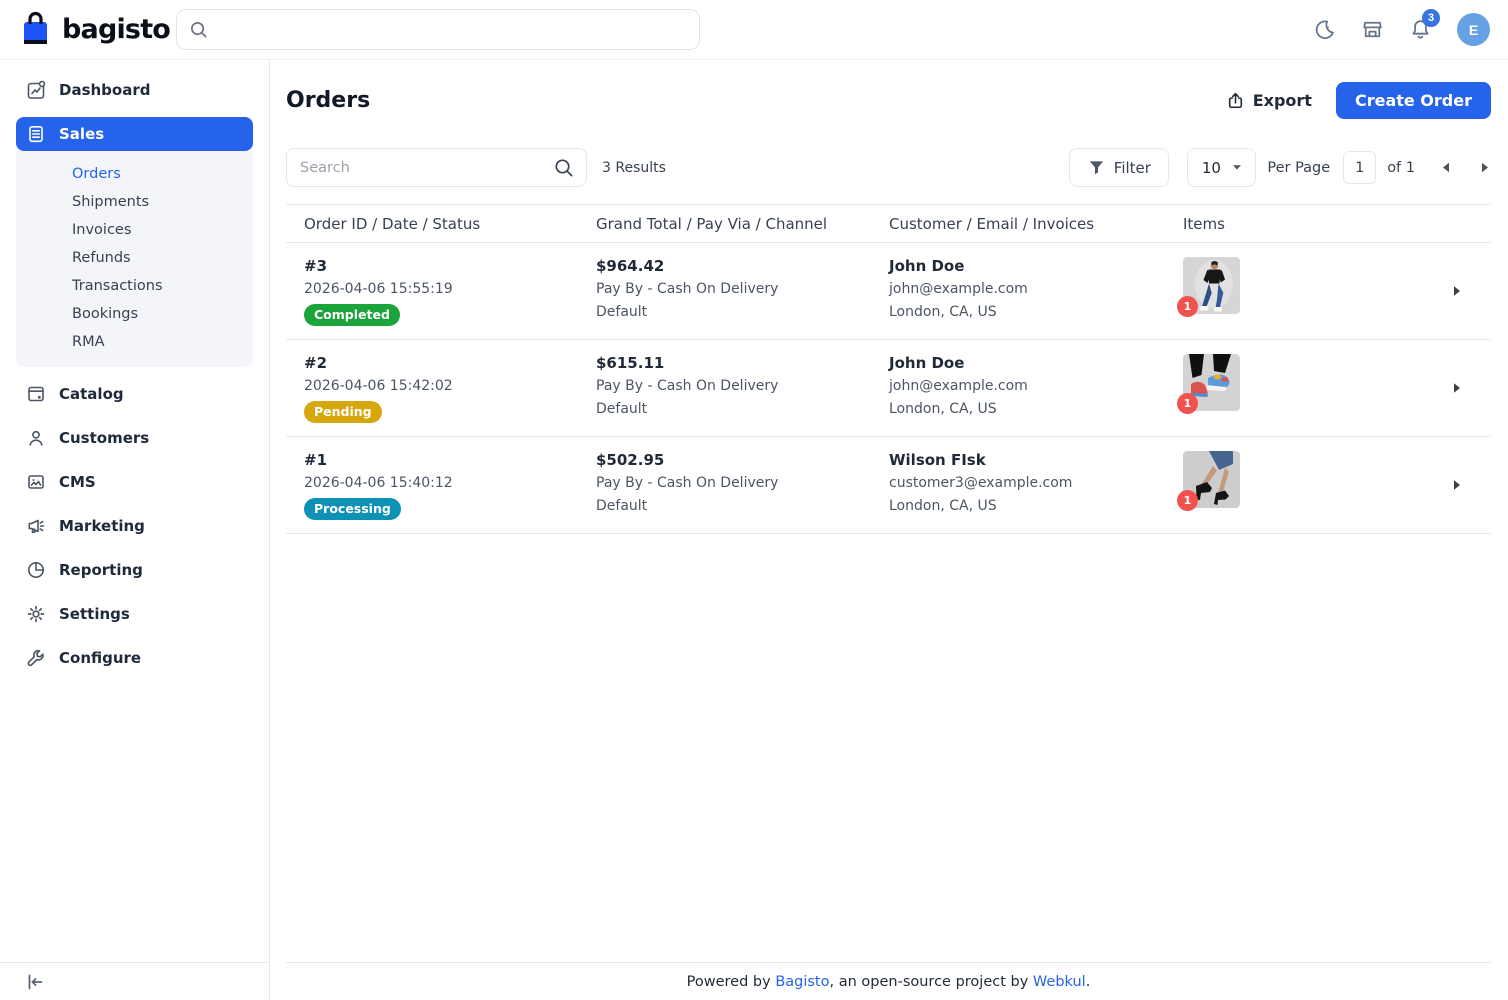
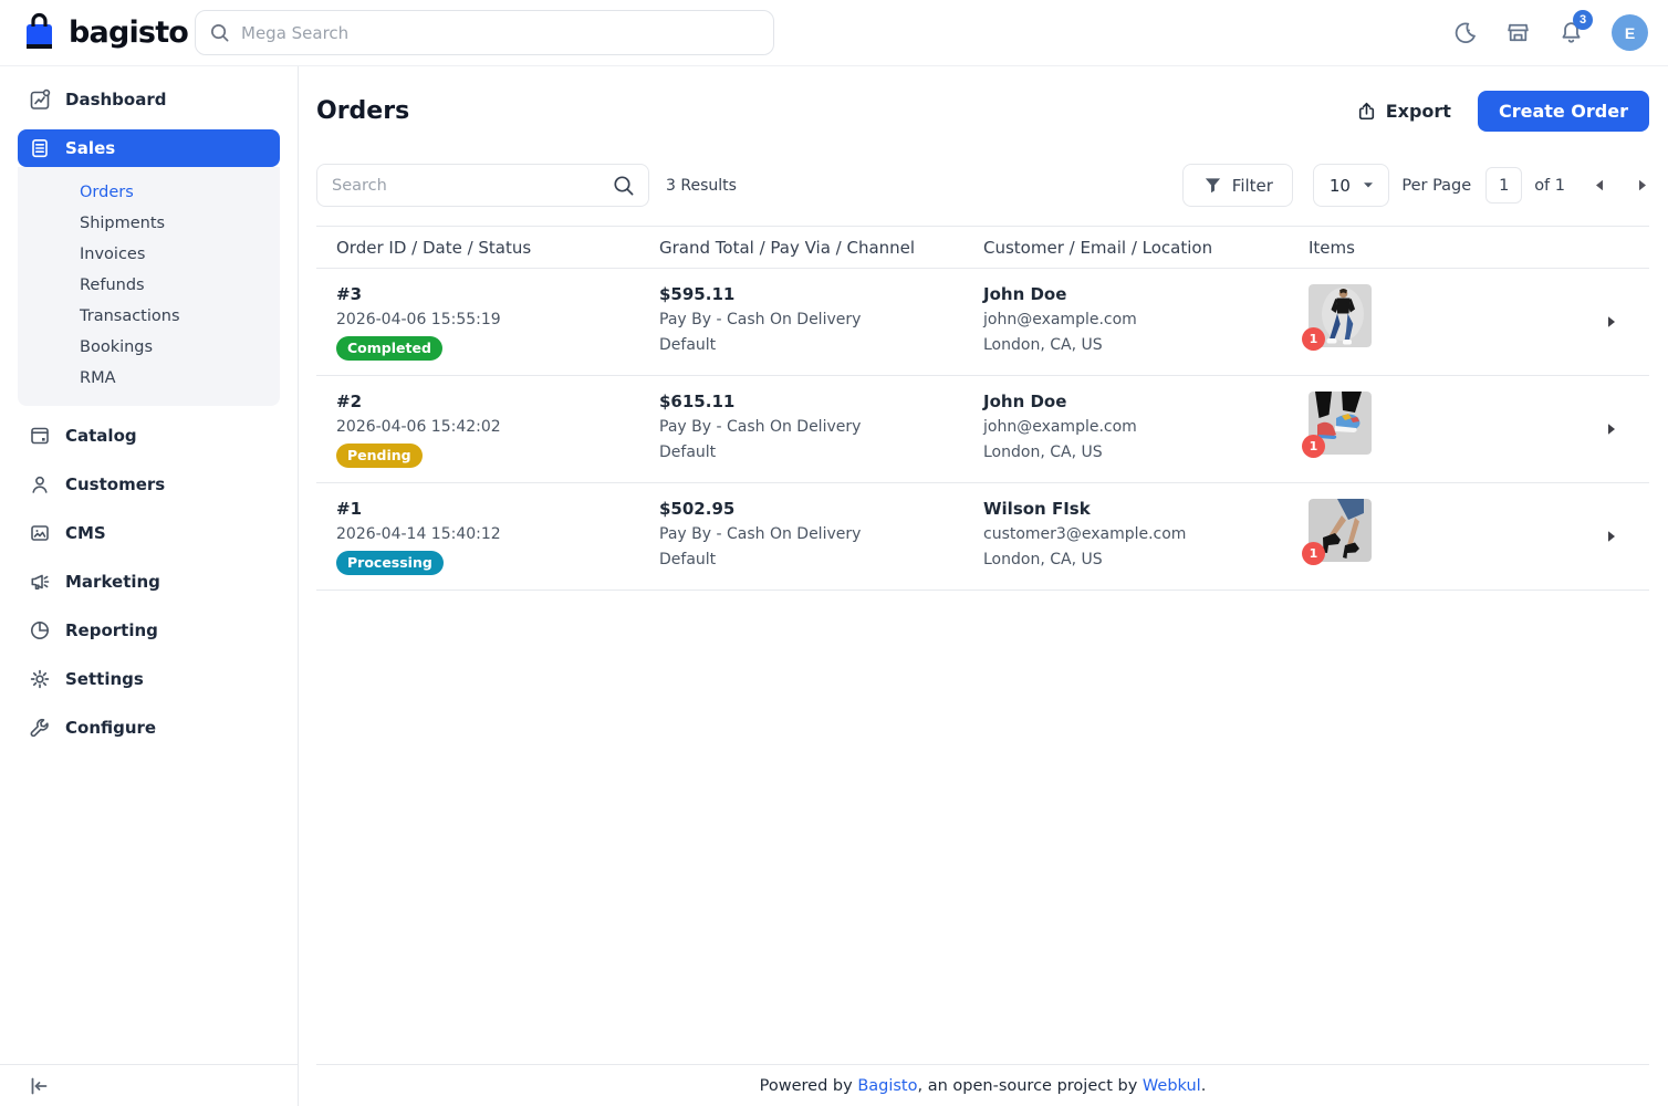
  bagisto
+ Mega Search
  3
  E
  Dashboard
  Sales
  Orders
  Shipments
  Invoices
  Refunds
  Transactions
  Bookings
  RMA
  Catalog
  Customers
  CMS
  Marketing
  Reporting
  Settings
  Configure
  Orders
  Export
  Create Order
  Search
  3 Results
  Filter
  10
  Per Page
  1
  of 1
  Order ID / Date / Status
  Grand Total / Pay Via / Channel
- Customer / Email / Invoices
+ Customer / Email / Location
  Items
  #3
  2026-04-06 15:55:19
  Completed
- $964.42
+ $595.11
  Pay By - Cash On Delivery
  Default
  John Doe
  john@example.com
  London, CA, US
  1
  #2
  2026-04-06 15:42:02
  Pending
  $615.11
  Pay By - Cash On Delivery
  Default
  John Doe
  john@example.com
  London, CA, US
  1
  #1
- 2026-04-06 15:40:12
+ 2026-04-14 15:40:12
  Processing
  $502.95
  Pay By - Cash On Delivery
  Default
  Wilson FIsk
  customer3@example.com
  London, CA, US
  1
  Powered by
  Bagisto
  , an open-source project by
  Webkul
  .
